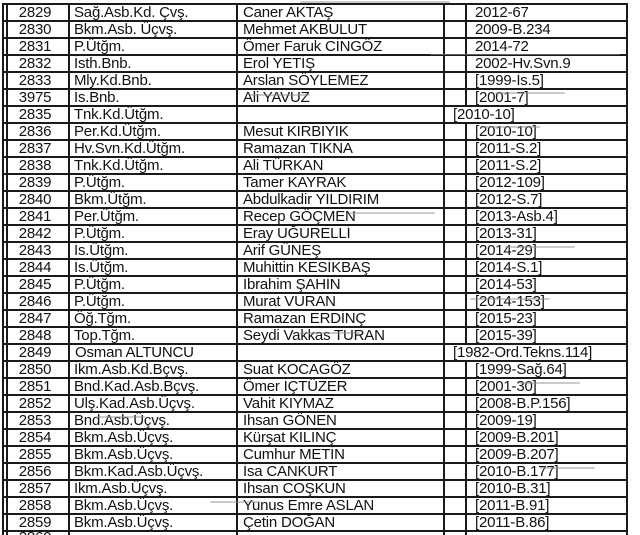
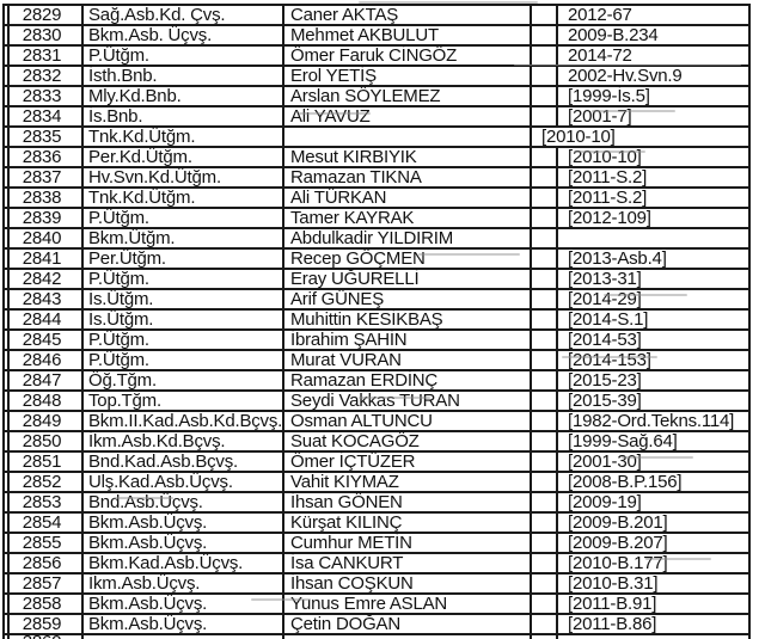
  2829
  Sağ.Asb.Kd. Çvş.
  Caner AKTAŞ
  2012-67
  2830
  Bkm.Asb. Üçvş.
  Mehmet AKBULUT
  2009-B.234
  2831
  P.Ütğm.
  Ömer Faruk CİNGÖZ
  2014-72
  2832
  İsth.Bnb.
  Erol YETİŞ
  2002-Hv.Svn.9
  2833
  Mly.Kd.Bnb.
  Arslan SÖYLEMEZ
  [1999-İs.5]
- 3975
+ 2834
  İs.Bnb.
  Ali YAVUZ
  [2001-7]
  2835
  Tnk.Kd.Ütğm.
  [2010-10]
  2836
  Per.Kd.Ütğm.
  Mesut KIRBIYIK
  [2010-10]
  2837
  Hv.Svn.Kd.Ütğm.
  Ramazan TIKNA
  [2011-S.2]
  2838
  Tnk.Kd.Ütğm.
  Ali TÜRKAN
  [2011-S.2]
  2839
  P.Ütğm.
  Tamer KAYRAK
  [2012-109]
  2840
  Bkm.Ütğm.
  Abdulkadir YILDIRIM
- [2012-S.7]
  2841
  Per.Ütğm.
  Recep GÖÇMEN
  [2013-Asb.4]
  2842
  P.Ütğm.
  Eray UĞURELLİ
  [2013-31]
  2843
  İs.Ütğm.
  Arif GÜNEŞ
  [2014-29]
  2844
  İs.Ütğm.
  Muhittin KESİKBAŞ
  [2014-S.1]
  2845
  P.Ütğm.
  İbrahim ŞAHİN
  [2014-53]
  2846
  P.Ütğm.
  Murat VURAN
  [2014-153]
  2847
  Öğ.Tğm.
  Ramazan ERDİNÇ
  [2015-23]
  2848
  Top.Tğm.
  Seydi Vakkas TURAN
  [2015-39]
  2849
+ Bkm.II.Kad.Asb.Kd.Bçvş.
  Osman ALTUNCU
  [1982-Ord.Tekns.114]
  2850
  İkm.Asb.Kd.Bçvş.
  Suat KOCAGÖZ
  [1999-Sağ.64]
  2851
  Bnd.Kad.Asb.Bçvş.
  Ömer İÇTÜZER
  [2001-30]
  2852
  Ulş.Kad.Asb.Üçvş.
  Vahit KIYMAZ
  [2008-B.P.156]
  2853
  Bnd.Asb.Üçvş.
  İhsan GÖNEN
  [2009-19]
  2854
  Bkm.Asb.Üçvş.
  Kürşat KILINÇ
  [2009-B.201]
  2855
  Bkm.Asb.Üçvş.
  Cumhur METİN
  [2009-B.207]
  2856
  Bkm.Kad.Asb.Üçvş.
  İsa CANKURT
  [2010-B.177]
  2857
  İkm.Asb.Üçvş.
  İhsan COŞKUN
  [2010-B.31]
  2858
  Bkm.Asb.Üçvş.
  Yunus Emre ASLAN
  [2011-B.91]
  2859
  Bkm.Asb.Üçvş.
  Çetin DOĞAN
  [2011-B.86]
